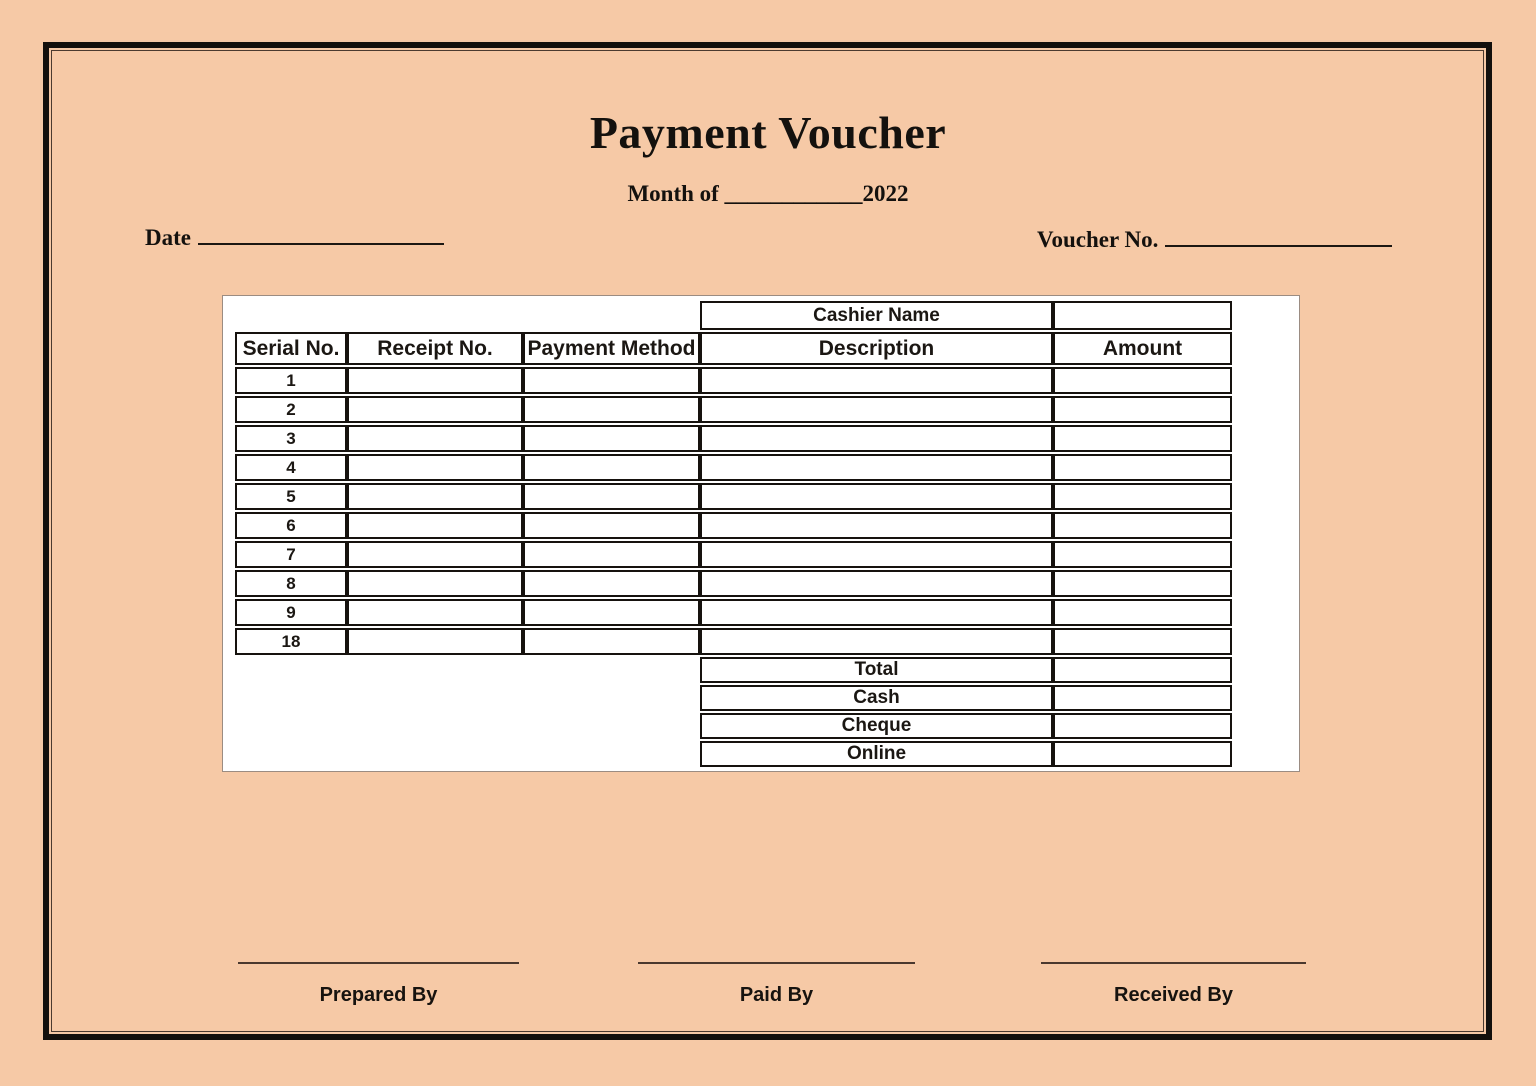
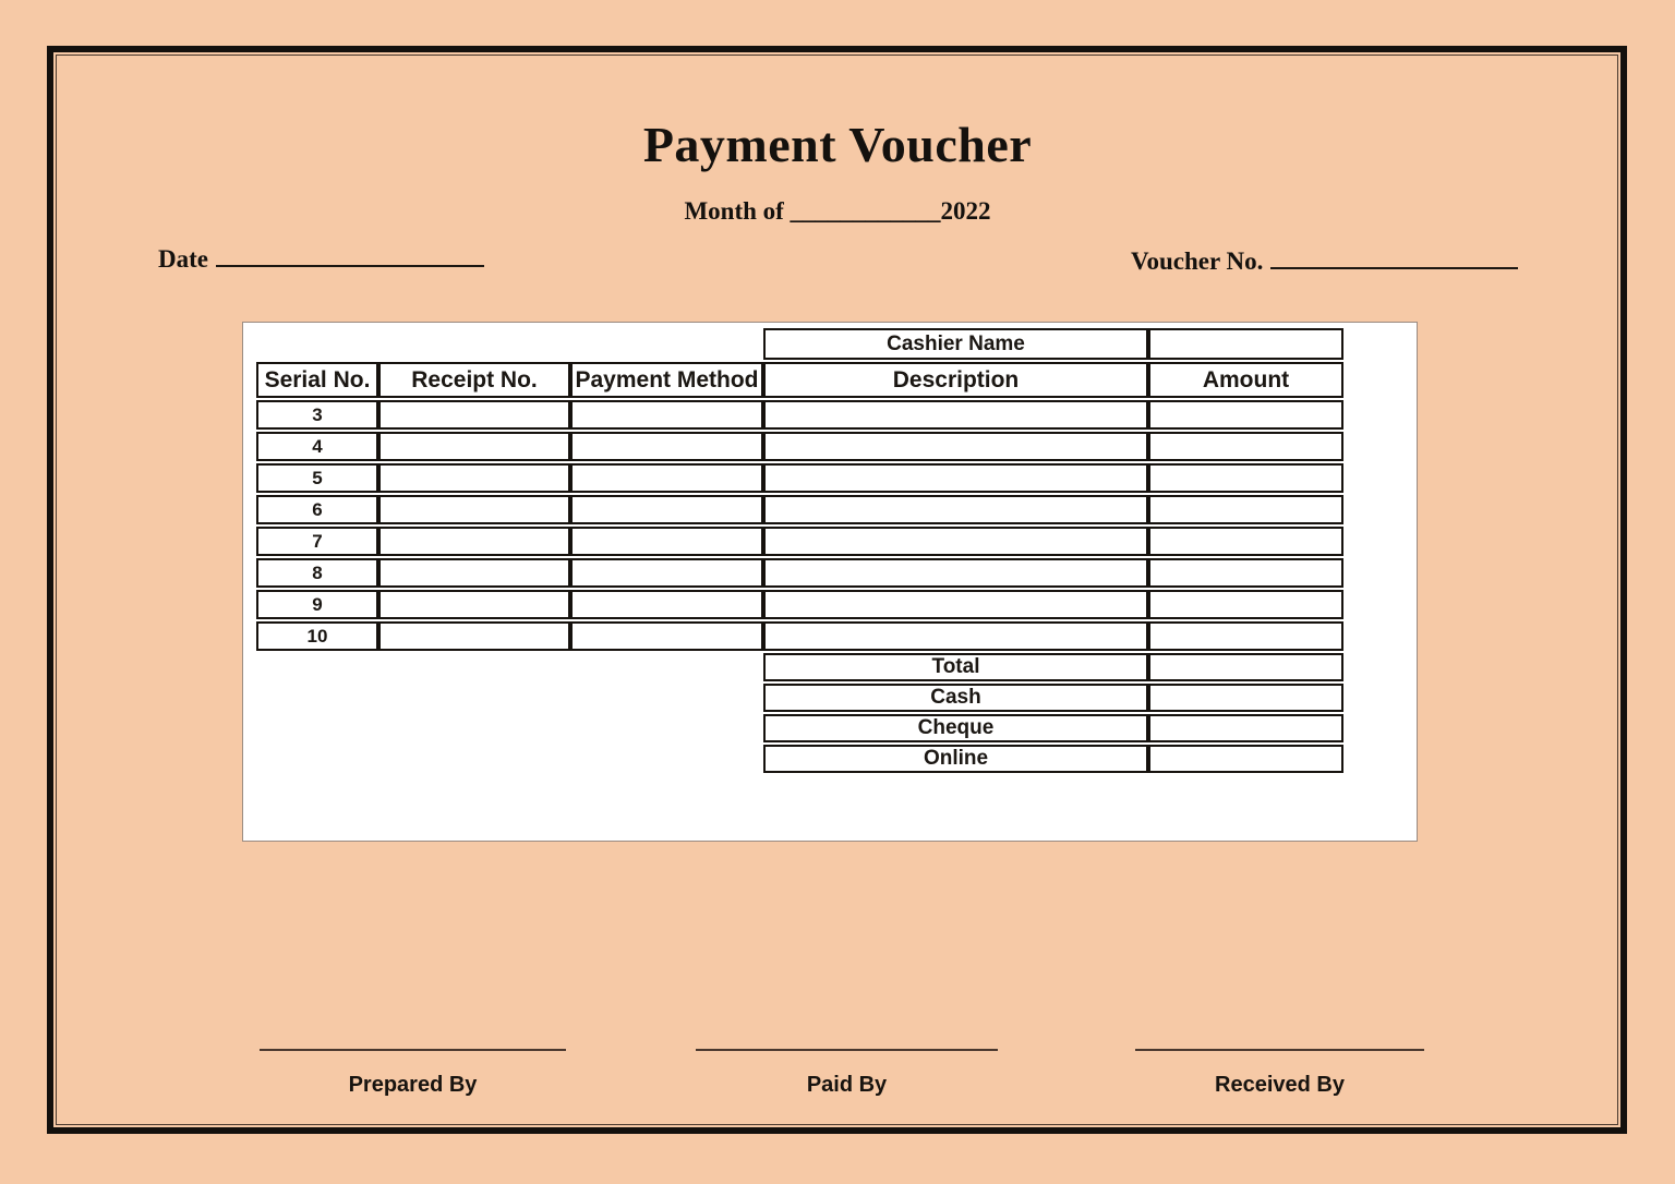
  Payment Voucher
  Month of ____________2022
  Date
  Voucher No.
  	Cashier Name
  Serial No.	Receipt No.	Payment Method	Description	Amount
- 1
- 2
  3
  4
  5
  6
  7
  8
  9
- 18
+ 10
  	Total
  	Cash
  	Cheque
  	Online
  Prepared By
  Paid By
  Received By
